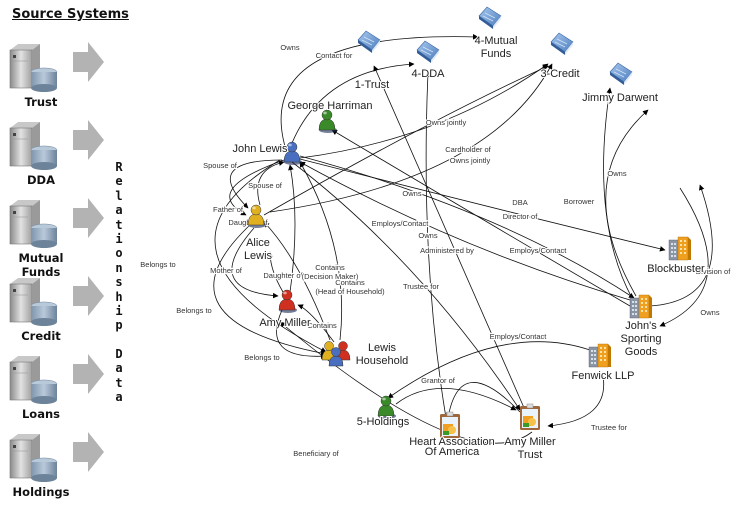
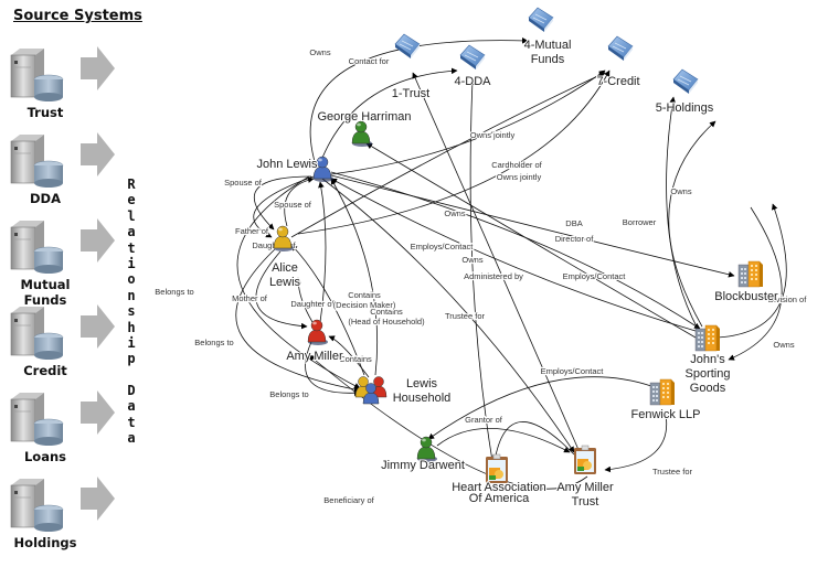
  Source Systems
  Trust
  DDA
  Mutual Funds
  Credit
  Loans
  Holdings
  R
  e
  l
  a
  t
  i
  o
  n
  s
  h
  i
  p
  D
  a
  t
  a
  Owns
  Contact for
  Owns jointly
  Cardholder of
  Owns jointly
  Spouse of
  Spouse of
  Father of
  Daughter of
  Mother of
  Contains (Head of Household)
  Contains (Decision Maker)
  Contains
  Belongs to
  Belongs to
  Belongs to
  Employs/Contact
  Employs/Contact
  Owns
  Owns
  Trustee for
  Administered by
  DBA
  Director of
  Borrower
  Owns
  Division of
  Owns
  Employs/Contact
  Grantor of
  Trustee for
  Beneficiary of
  1-Trust
  4-DDA
- 3-Credit
+ 7-Credit
  4-Mutual Funds
- Jimmy Darwent
+ 5-Holdings
  George Harriman
  John Lewis
  Alice Lewis
  Amy Miller
  Lewis Household
- 5-Holdings
+ Jimmy Darwent
  Heart Association Of America
  Amy Miller Trust
  Fenwick LLP
  John's Sporting Goods
  Blockbuster
